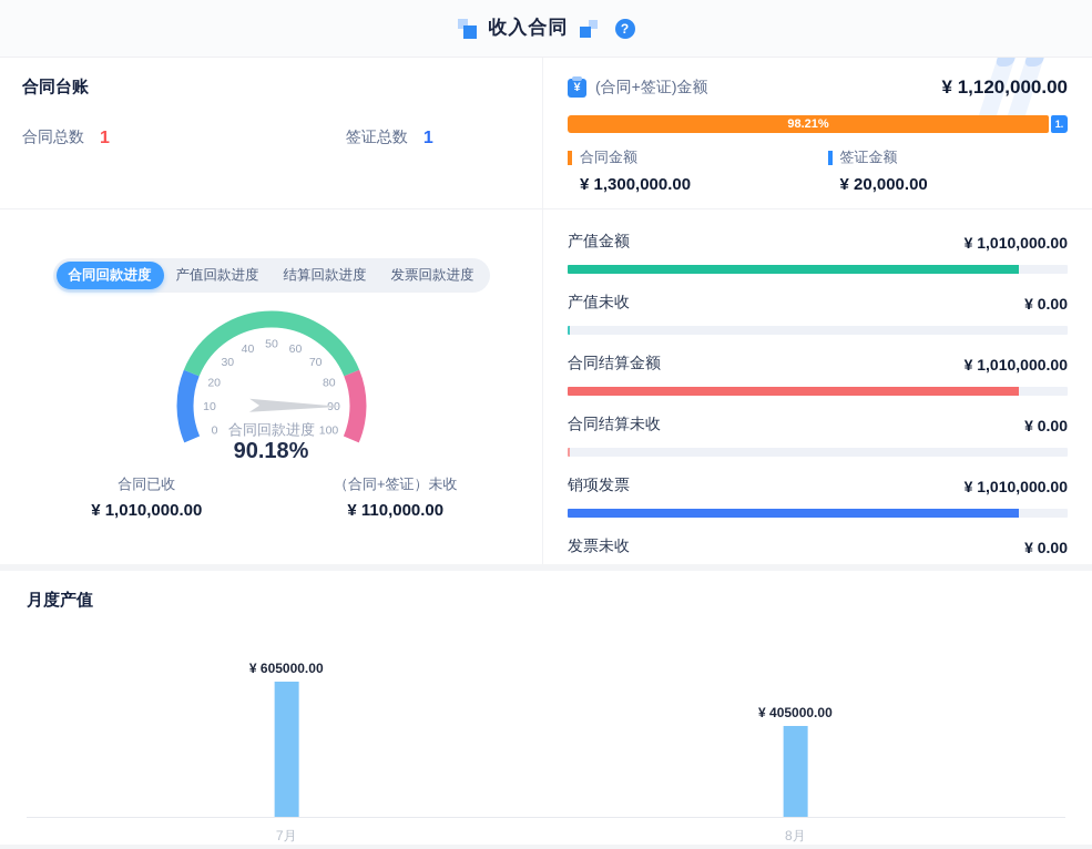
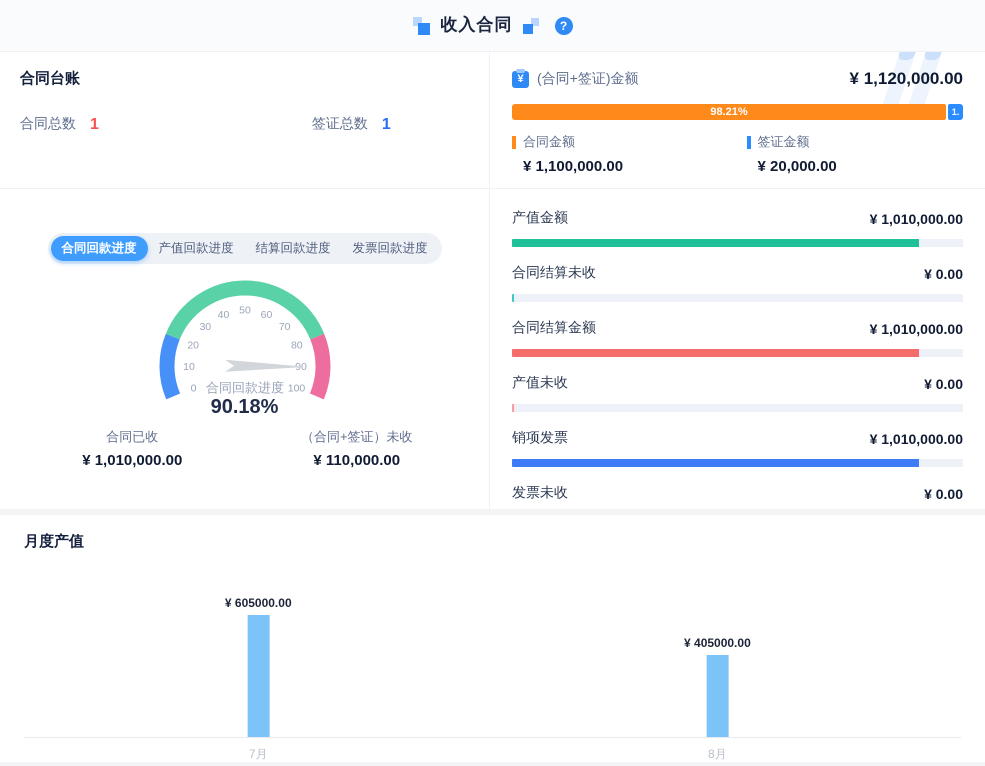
  收入合同
  ?
  合同台账
  合同总数
  1
  签证总数
  1
  ¥
  (合同+签证)金额
  ¥ 1,120,000.00
  98.21%
  1.
  合同金额
- ¥ 1,300,000.00
+ ¥ 1,100,000.00
  签证金额
  ¥ 20,000.00
  合同回款进度
  产值回款进度
  结算回款进度
  发票回款进度
  0
  10
  20
  30
  40
  50
  60
  70
  80
  100
  合同回款进度
  90.18%
  合同已收
  ¥ 1,010,000.00
  （合同+签证）未收
  ¥ 110,000.00
  产值金额
  ¥ 1,010,000.00
- 产值未收
+ 合同结算未收
  ¥ 0.00
  合同结算金额
  ¥ 1,010,000.00
- 合同结算未收
+ 产值未收
  ¥ 0.00
  销项发票
  ¥ 1,010,000.00
  发票未收
  ¥ 0.00
  月度产值
  ¥ 605000.00
  7月
  ¥ 405000.00
  8月
